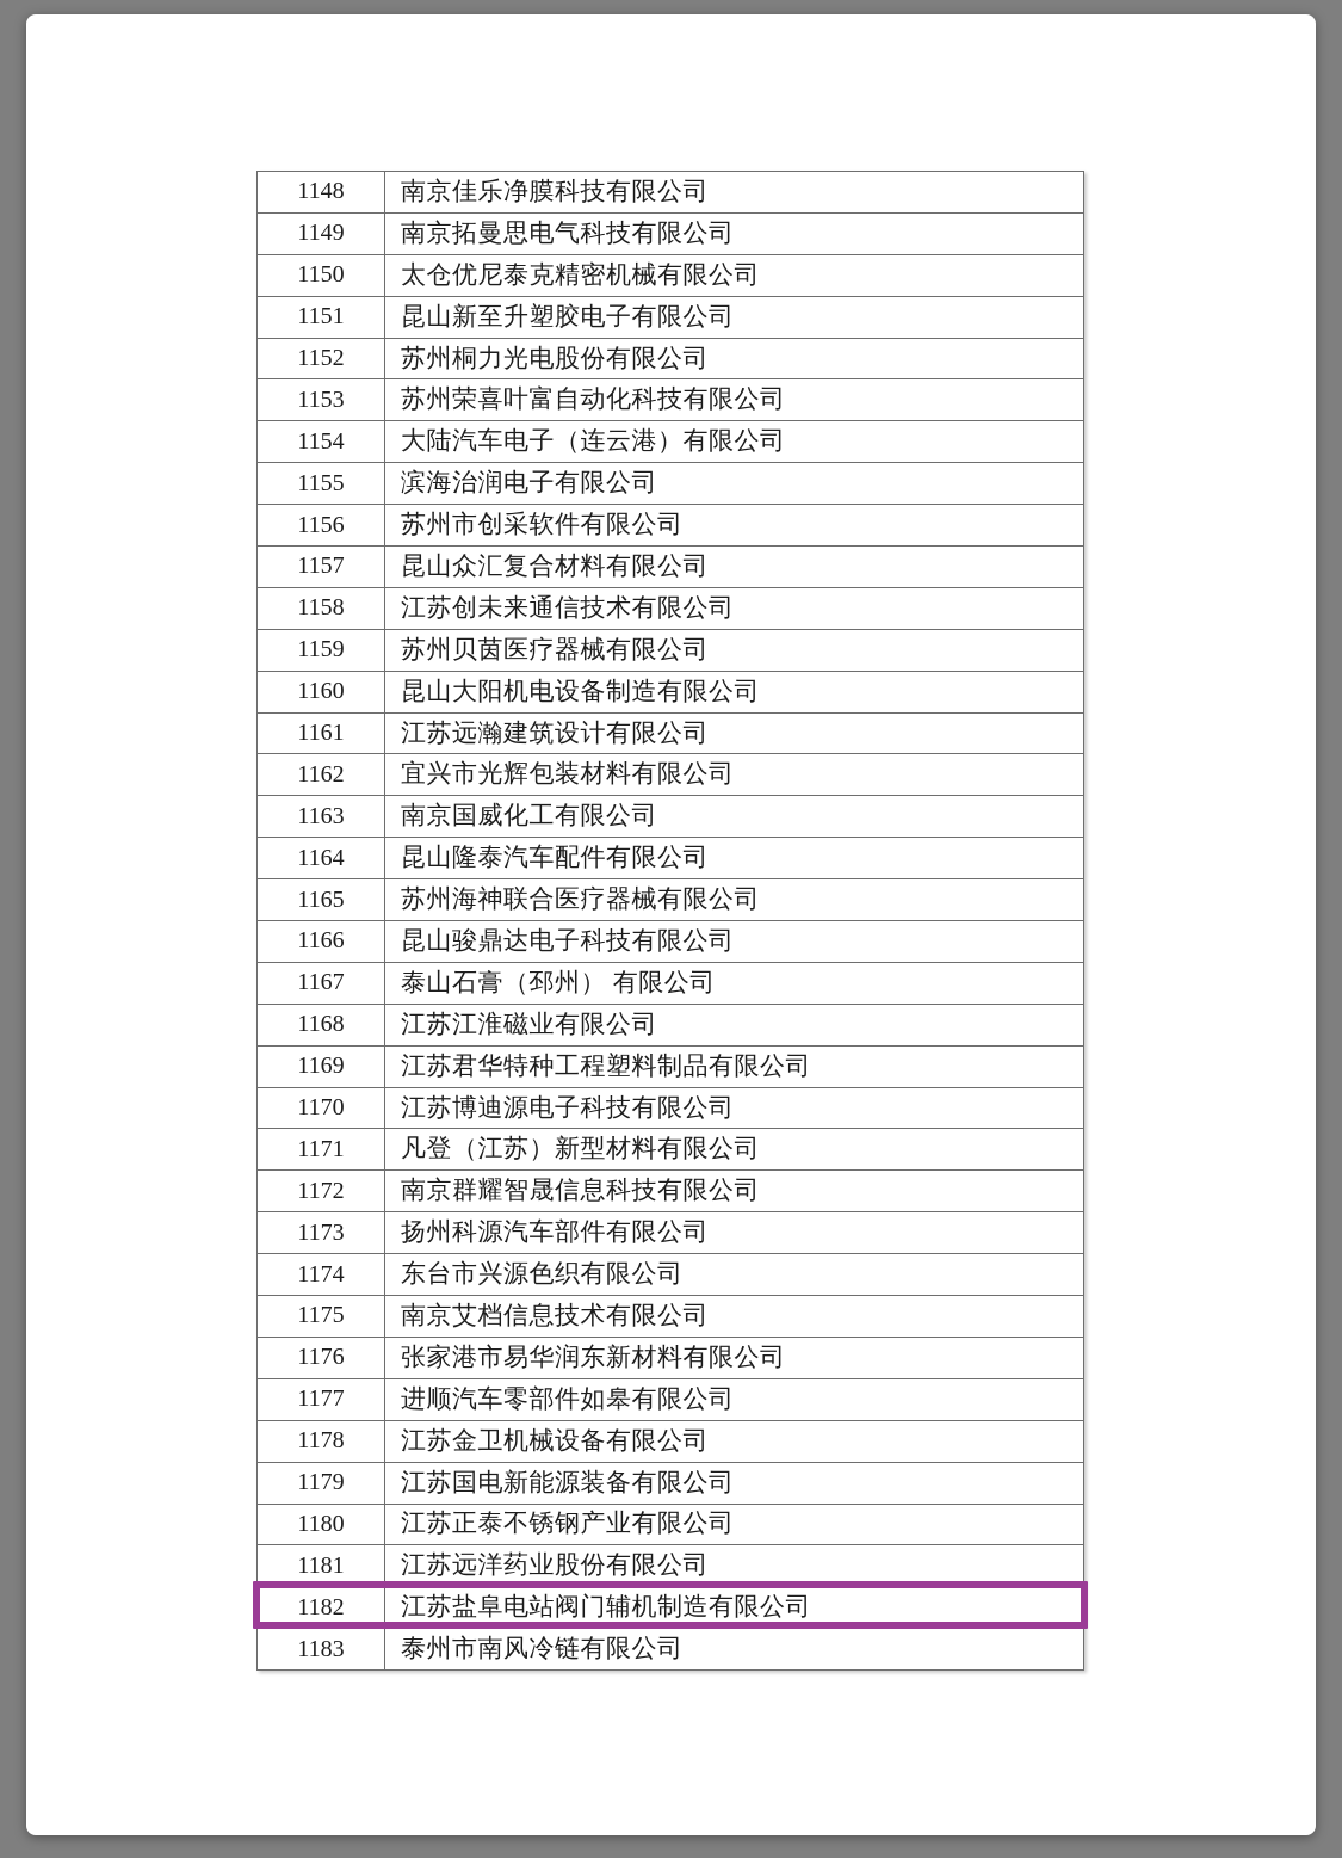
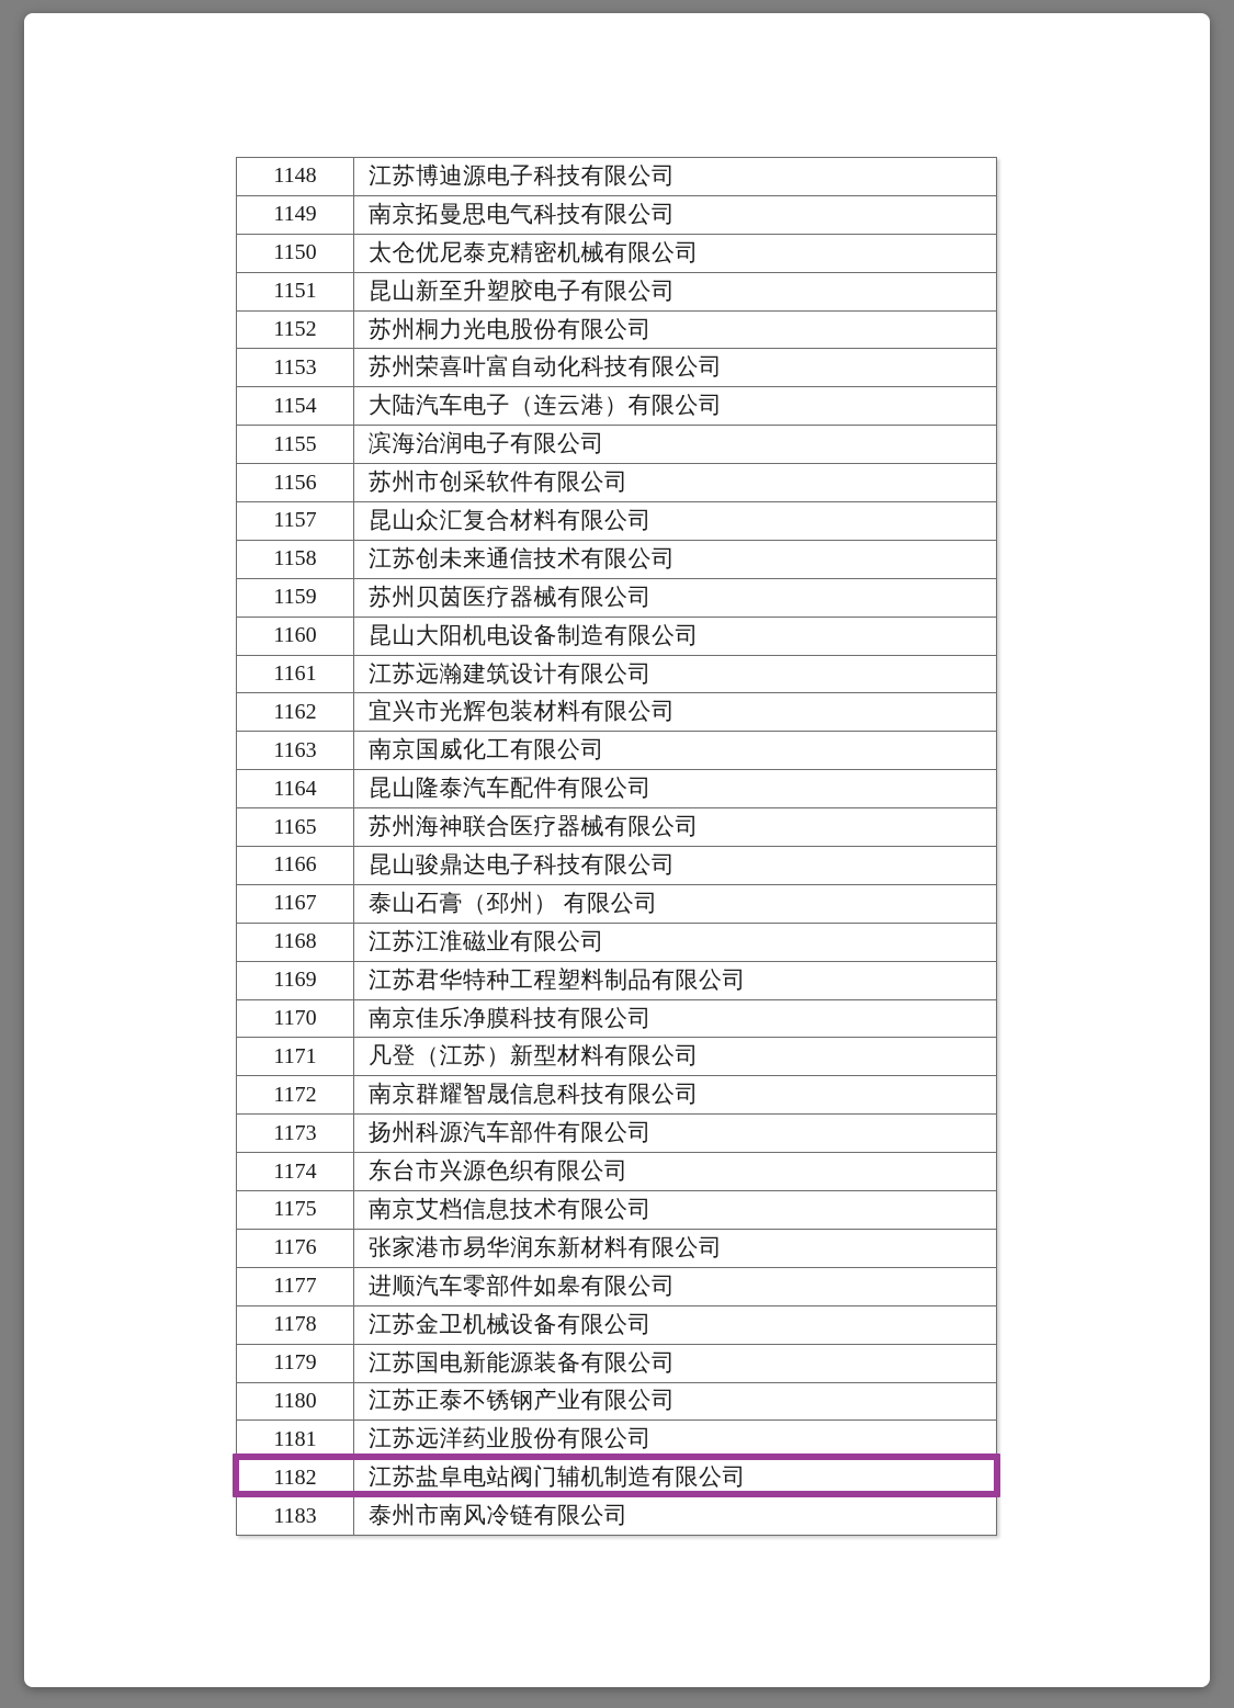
- 1148	南京佳乐净膜科技有限公司
+ 1148	江苏博迪源电子科技有限公司
  1149	南京拓曼思电气科技有限公司
  1150	太仓优尼泰克精密机械有限公司
  1151	昆山新至升塑胶电子有限公司
  1152	苏州桐力光电股份有限公司
  1153	苏州荣喜叶富自动化科技有限公司
  1154	大陆汽车电子（连云港）有限公司
  1155	滨海治润电子有限公司
  1156	苏州市创采软件有限公司
  1157	昆山众汇复合材料有限公司
  1158	江苏创未来通信技术有限公司
  1159	苏州贝茵医疗器械有限公司
  1160	昆山大阳机电设备制造有限公司
  1161	江苏远瀚建筑设计有限公司
  1162	宜兴市光辉包装材料有限公司
  1163	南京国威化工有限公司
  1164	昆山隆泰汽车配件有限公司
  1165	苏州海神联合医疗器械有限公司
  1166	昆山骏鼎达电子科技有限公司
  1167	泰山石膏（邳州） 有限公司
  1168	江苏江淮磁业有限公司
  1169	江苏君华特种工程塑料制品有限公司
- 1170	江苏博迪源电子科技有限公司
+ 1170	南京佳乐净膜科技有限公司
  1171	凡登（江苏）新型材料有限公司
  1172	南京群耀智晟信息科技有限公司
  1173	扬州科源汽车部件有限公司
  1174	东台市兴源色织有限公司
  1175	南京艾档信息技术有限公司
  1176	张家港市易华润东新材料有限公司
  1177	进顺汽车零部件如皋有限公司
  1178	江苏金卫机械设备有限公司
  1179	江苏国电新能源装备有限公司
  1180	江苏正泰不锈钢产业有限公司
  1181	江苏远洋药业股份有限公司
  1182	江苏盐阜电站阀门辅机制造有限公司
  1183	泰州市南风冷链有限公司
